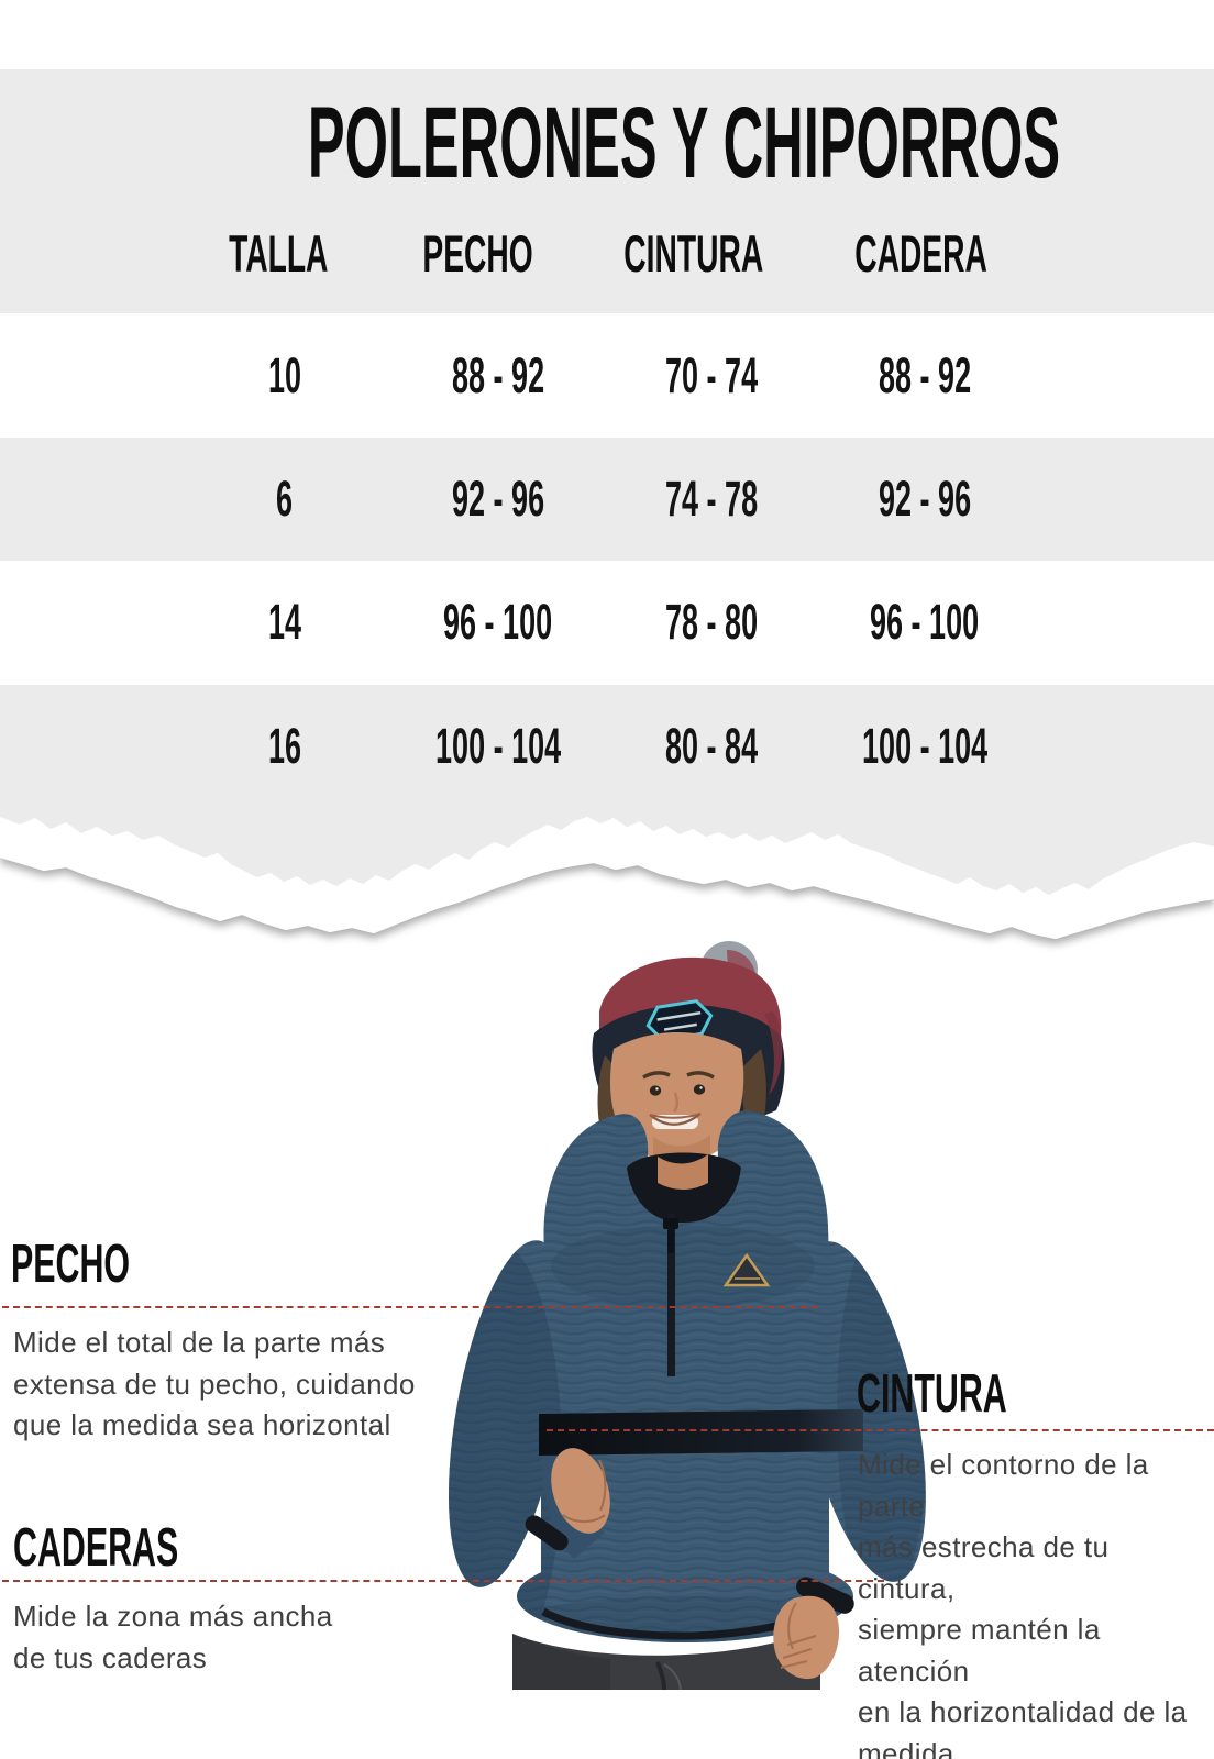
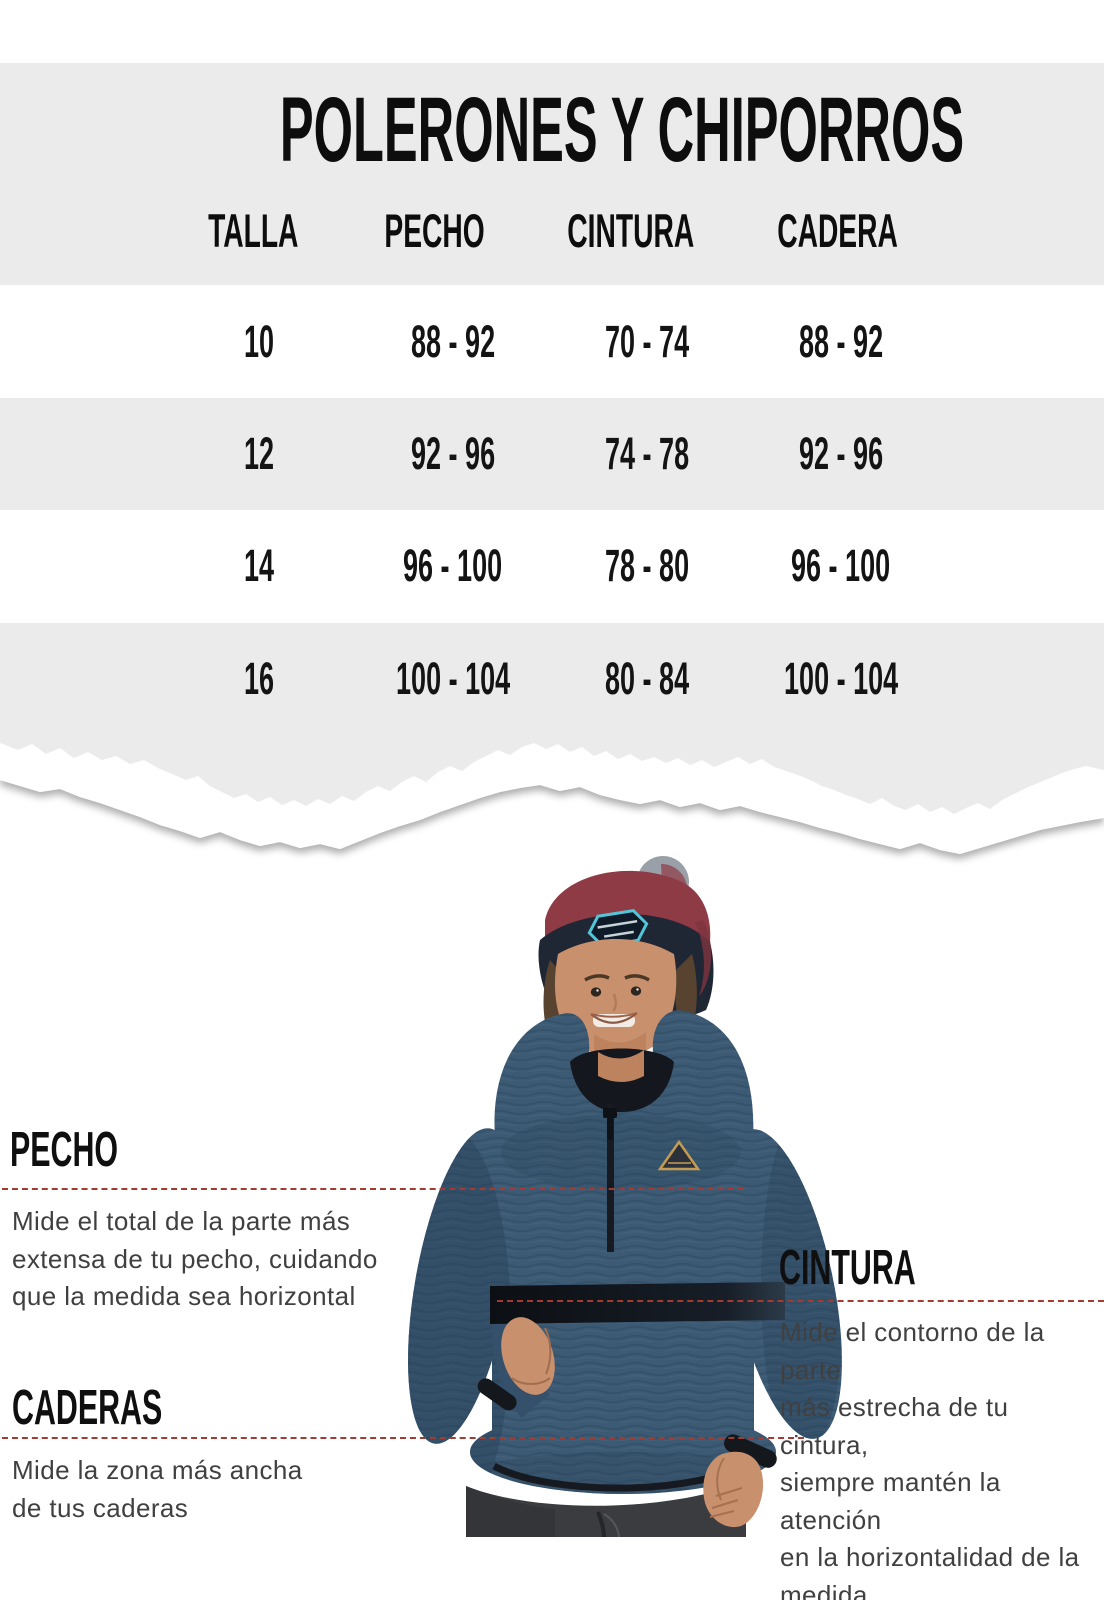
  POLERONES Y CHIPORROS
  TALLA
  PECHO
  CINTURA
  CADERA
  10
  88 - 92
  70 - 74
  88 - 92
- 6
+ 12
  92 - 96
  74 - 78
  92 - 96
  14
  96 - 100
  78 - 80
  96 - 100
  16
  100 - 104
  80 - 84
  100 - 104
  PECHO
  Mide el total de la parte más
  extensa de tu pecho, cuidando
  que la medida sea horizontal
  CINTURA
  Mide el contorno de la parte
  más estrecha de tu cintura,
  siempre mantén la atención
  en la horizontalidad de la
  medida
  CADERAS
  Mide la zona más ancha
  de tus caderas
